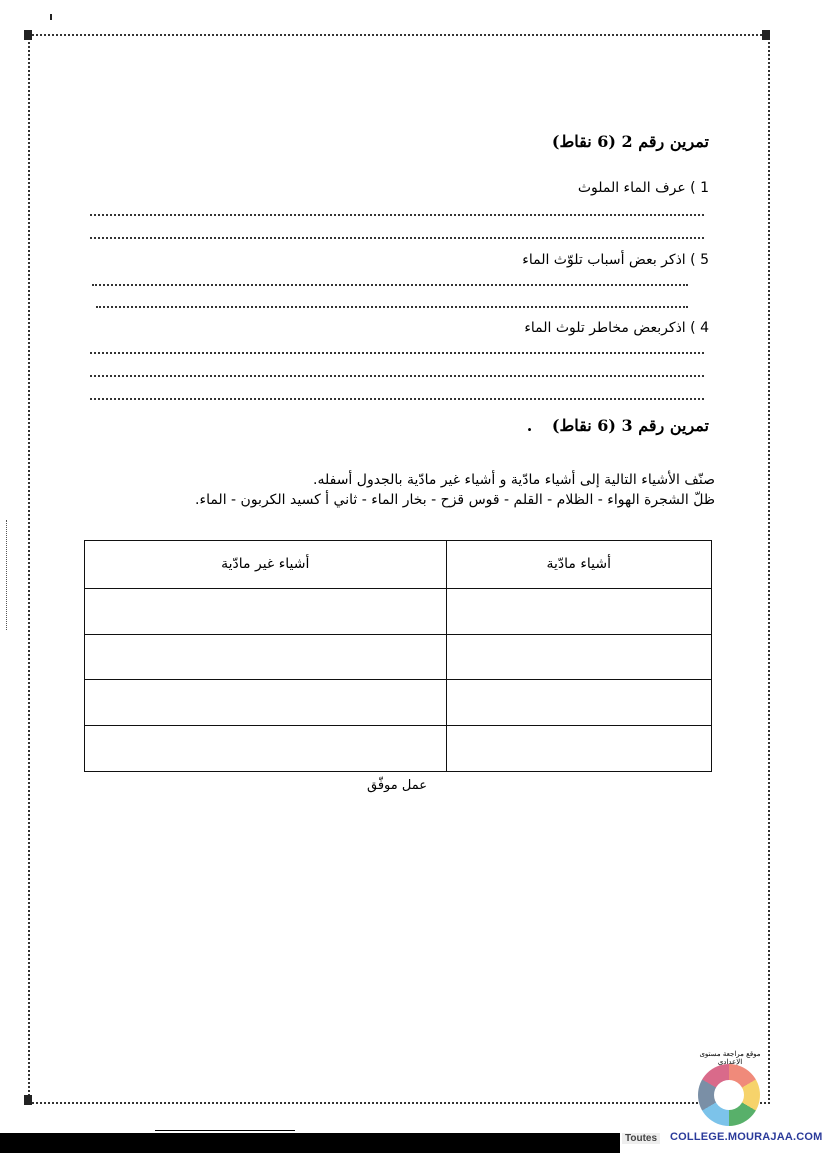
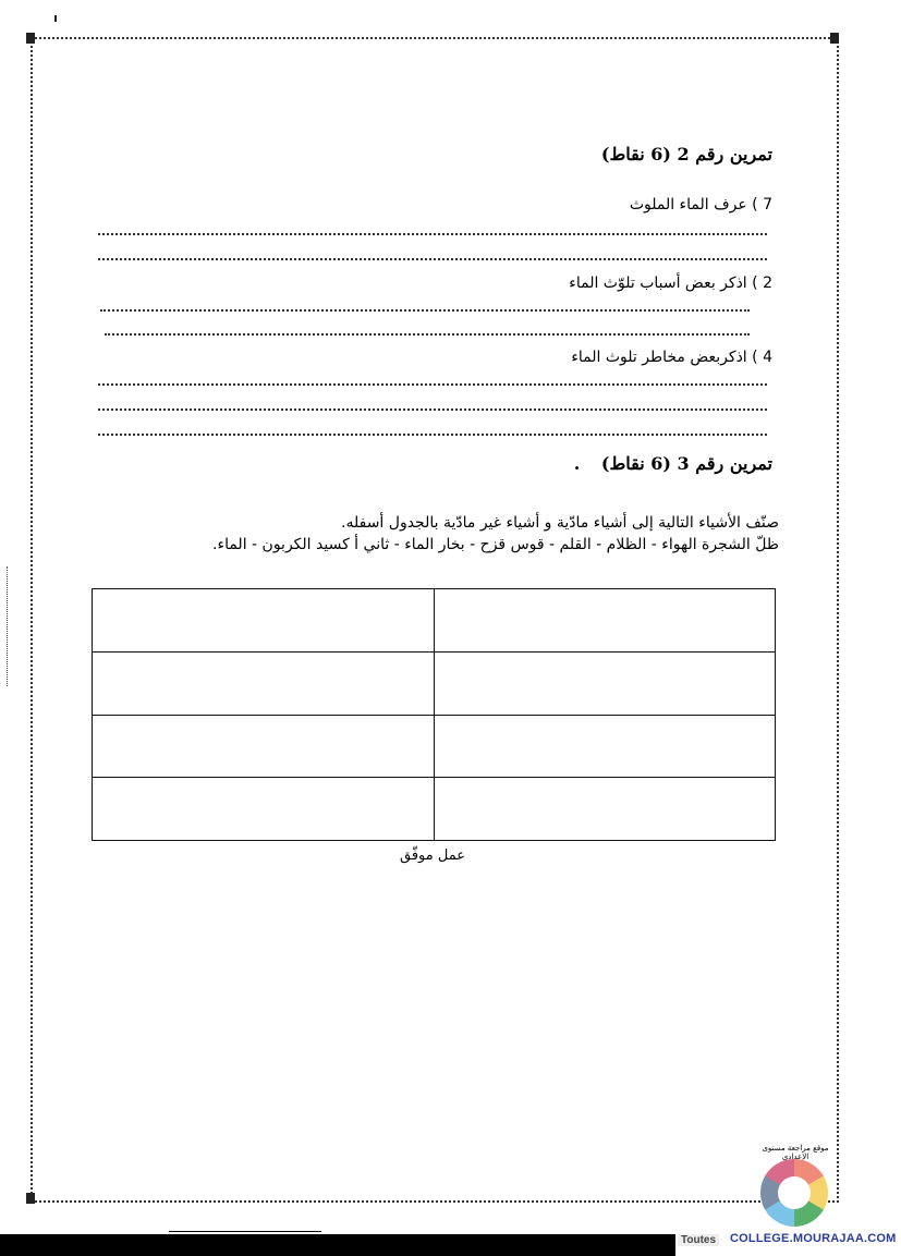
  تمرين رقم 2 (6 نقاط)
- 1 ) عرف الماء الملوث
+ 7 ) عرف الماء الملوث
- 5 ) اذكر بعض أسباب تلوّث الماء
+ 2 ) اذكر بعض أسباب تلوّث الماء
  4 ) اذكربعض مخاطر تلوث الماء
  تمرين رقم 3 (6 نقاط) .
  صنّف الأشياء التالية إلى أشياء مادّية و أشياء غير مادّية بالجدول أسفله.
  ظلّ الشجرة الهواء - الظلام - القلم - قوس قزح - بخار الماء - ثاني أ كسيد الكربون - الماء.
- أشياء غير مادّية	أشياء مادّية
  عمل موفّق
  موقع مراجعة مستوى الإعدادي
  Toutes
  COLLEGE.MOURAJAA.COM
